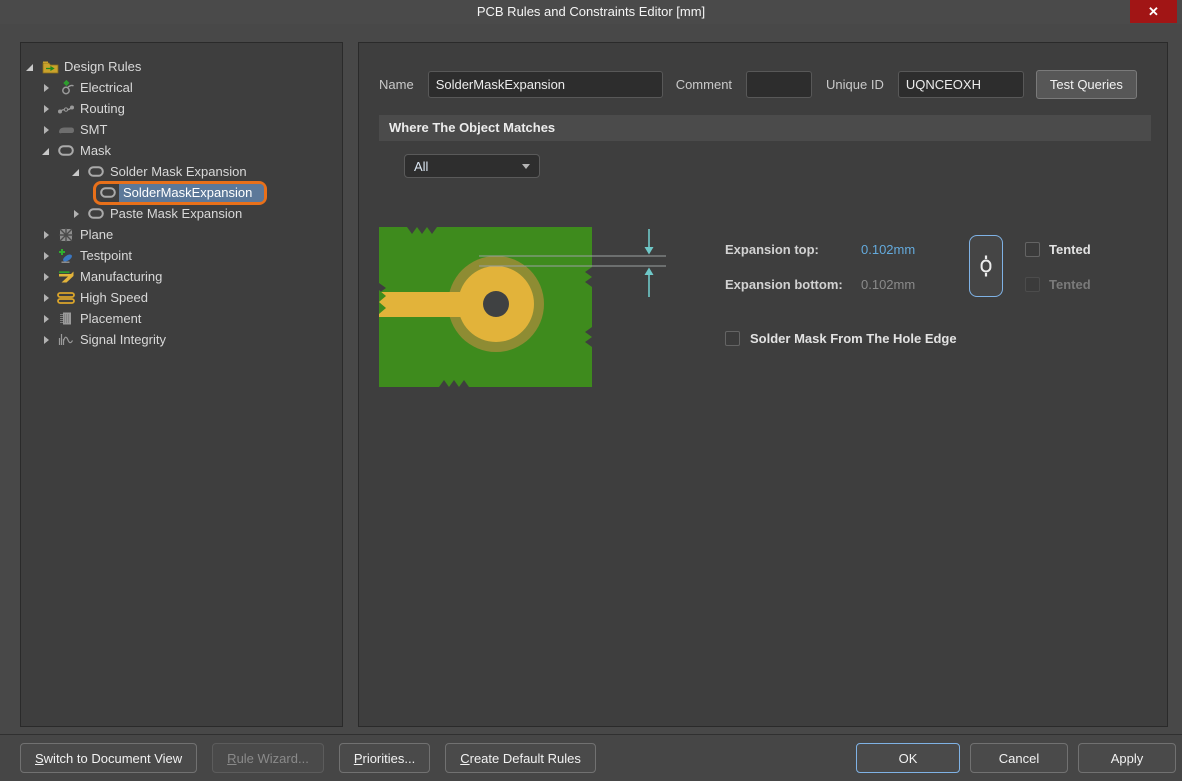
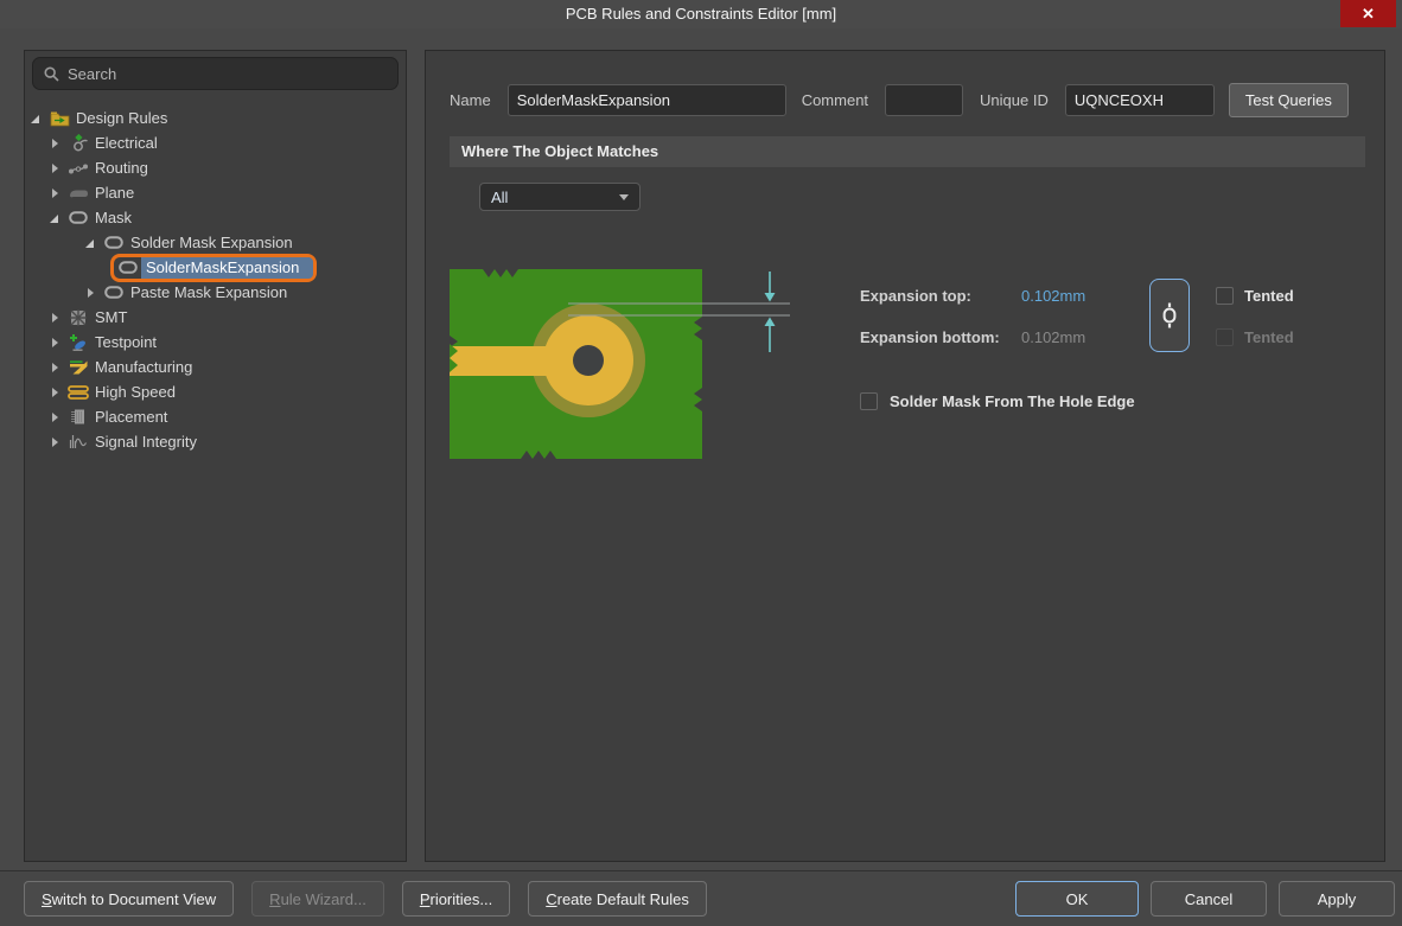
  PCB Rules and Constraints Editor [mm]
  ✕
+ Search
  Design Rules
  Electrical
  Routing
- SMT
+ Plane
  Mask
  Solder Mask Expansion
  SolderMaskExpansion
  Paste Mask Expansion
- Plane
+ SMT
  Testpoint
  Manufacturing
  High Speed
  Placement
  Signal Integrity
  Name
  SolderMaskExpansion
  Comment
  Unique ID
  UQNCEOXH
  Test Queries
  Where The Object Matches
  All
  Expansion top:
  0.102mm
  Expansion bottom:
  0.102mm
  Tented
  Tented
  Solder Mask From The Hole Edge
  Switch to Document View
  Rule Wizard...
  Priorities...
  Create Default Rules
  OK
  Cancel
  Apply
